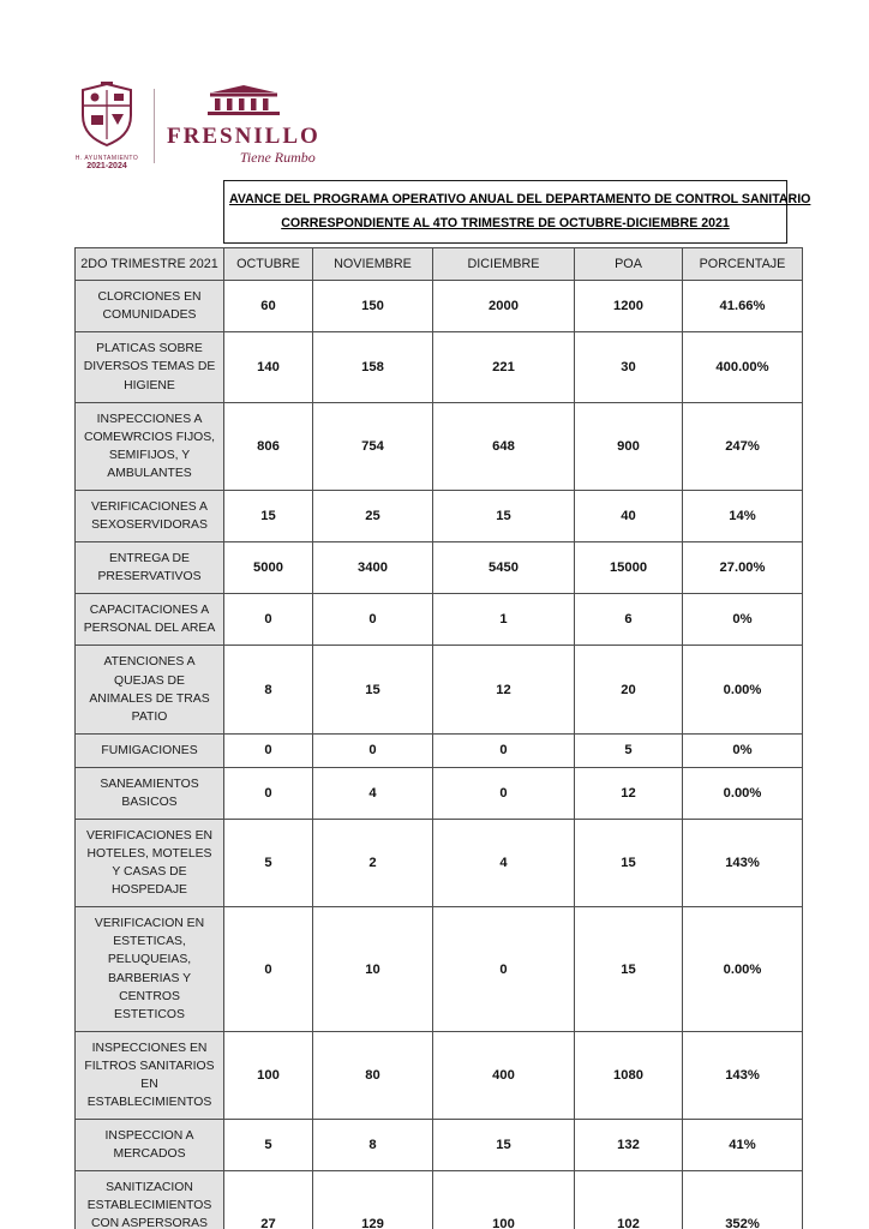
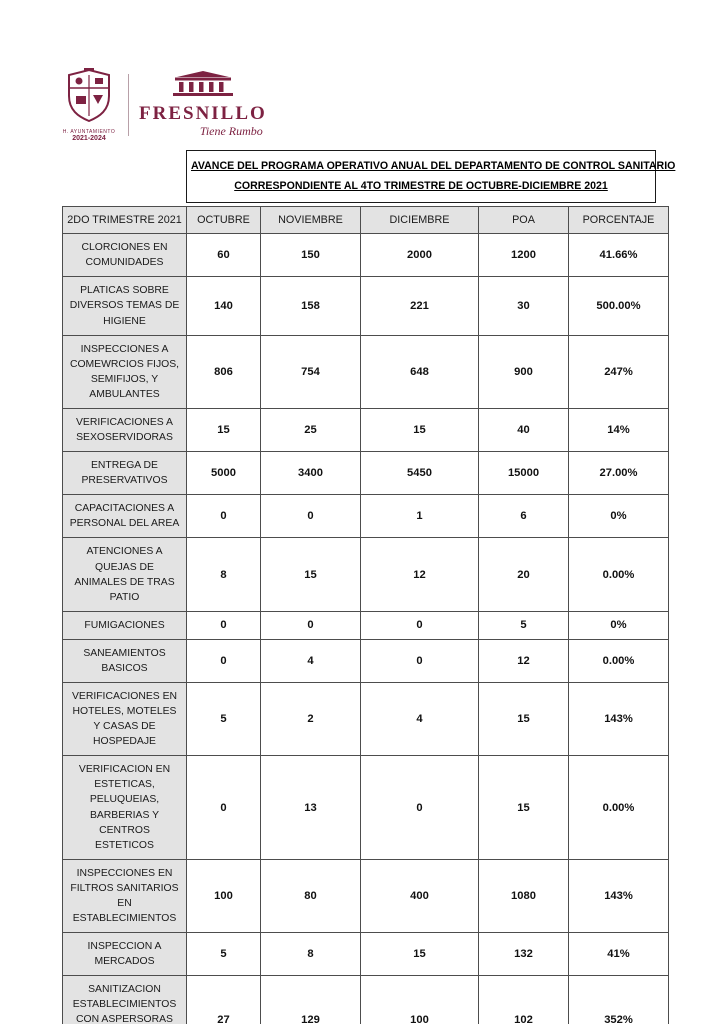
  FRESNILLO
  Tiene Rumbo
  AVANCE DEL PROGRAMA OPERATIVO ANUAL DEL DEPARTAMENTO DE CONTROL SANITARIO
  CORRESPONDIENTE AL 4TO TRIMESTRE DE OCTUBRE-DICIEMBRE 2021
  2DO TRIMESTRE 2021	OCTUBRE	NOVIEMBRE	DICIEMBRE	POA	PORCENTAJE
  CLORCIONES EN COMUNIDADES	60	150	2000	1200	41.66%
- PLATICAS SOBRE DIVERSOS TEMAS DE HIGIENE	140	158	221	30	400.00%
+ PLATICAS SOBRE DIVERSOS TEMAS DE HIGIENE	140	158	221	30	500.00%
  INSPECCIONES A COMEWRCIOS FIJOS, SEMIFIJOS, Y AMBULANTES	806	754	648	900	247%
  VERIFICACIONES A SEXOSERVIDORAS	15	25	15	40	14%
  ENTREGA DE PRESERVATIVOS	5000	3400	5450	15000	27.00%
  CAPACITACIONES A PERSONAL DEL AREA	0	0	1	6	0%
  ATENCIONES A QUEJAS DE ANIMALES DE TRAS PATIO	8	15	12	20	0.00%
  FUMIGACIONES	0	0	0	5	0%
  SANEAMIENTOS BASICOS	0	4	0	12	0.00%
  VERIFICACIONES EN HOTELES, MOTELES Y CASAS DE HOSPEDAJE	5	2	4	15	143%
- VERIFICACION EN ESTETICAS, PELUQUEIAS, BARBERIAS Y CENTROS ESTETICOS	0	10	0	15	0.00%
+ VERIFICACION EN ESTETICAS, PELUQUEIAS, BARBERIAS Y CENTROS ESTETICOS	0	13	0	15	0.00%
  INSPECCIONES EN FILTROS SANITARIOS EN ESTABLECIMIENTOS	100	80	400	1080	143%
  INSPECCION A MERCADOS	5	8	15	132	41%
  SANITIZACION ESTABLECIMIENTOS CON ASPERSORAS	27	129	100	102	352%
